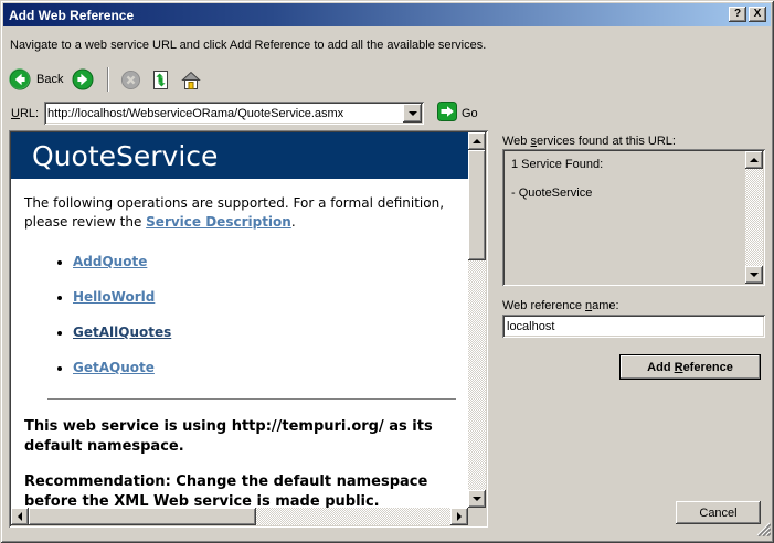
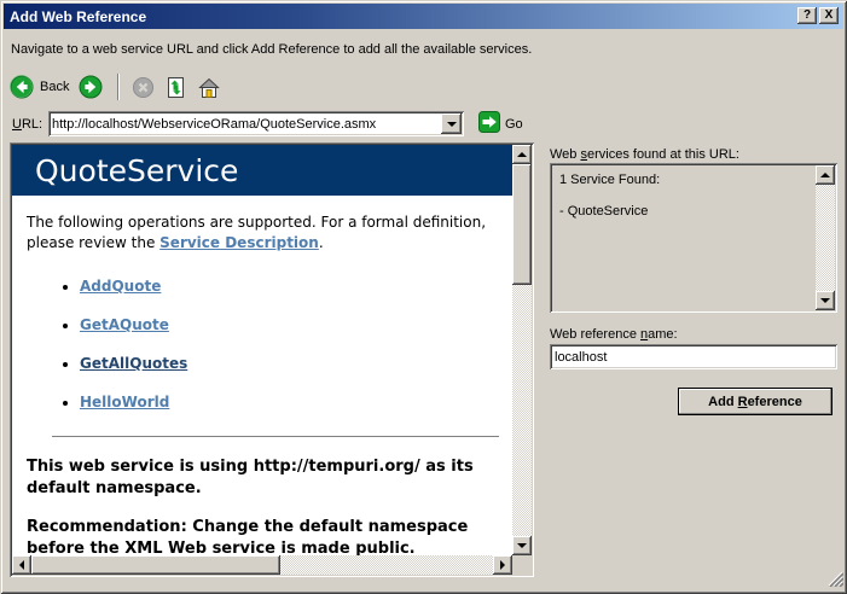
  Add Web Reference
  ?
  X
  Navigate to a web service URL and click Add Reference to add all the available services.
  Back
  URL:
  http://localhost/WebserviceORama/QuoteService.asmx
  Go
  QuoteService
  The following operations are supported. For a formal definition, please review the Service Description.
  AddQuote
- HelloWorld
+ GetAQuote
  GetAllQuotes
- GetAQuote
+ HelloWorld
  This web service is using http://tempuri.org/ as its default namespace.
  Recommendation: Change the default namespace before the XML Web service is made public.
  Web services found at this URL:
  1 Service Found:
  - QuoteService
  Web reference name:
  localhost
  Add Reference
- Cancel
